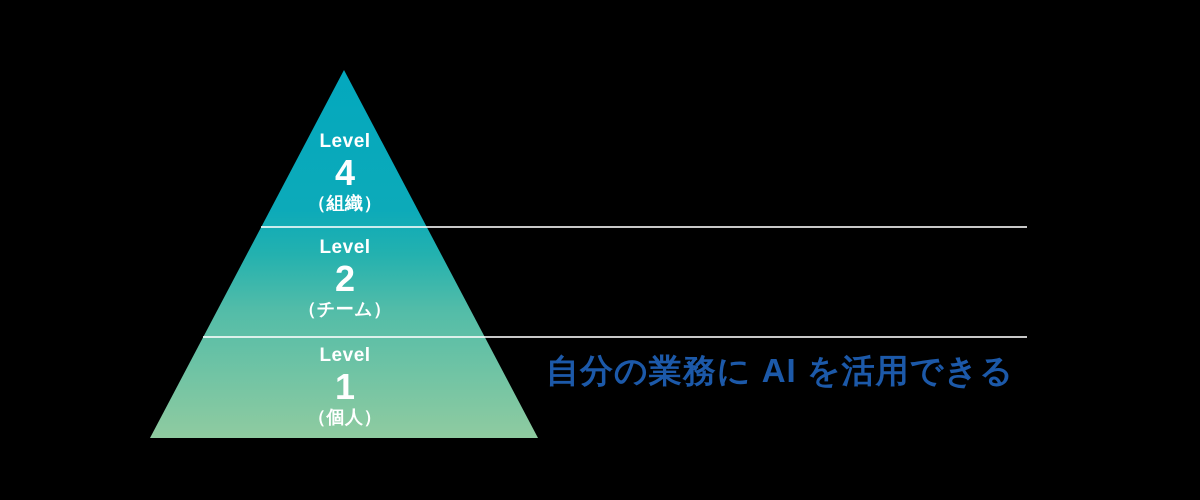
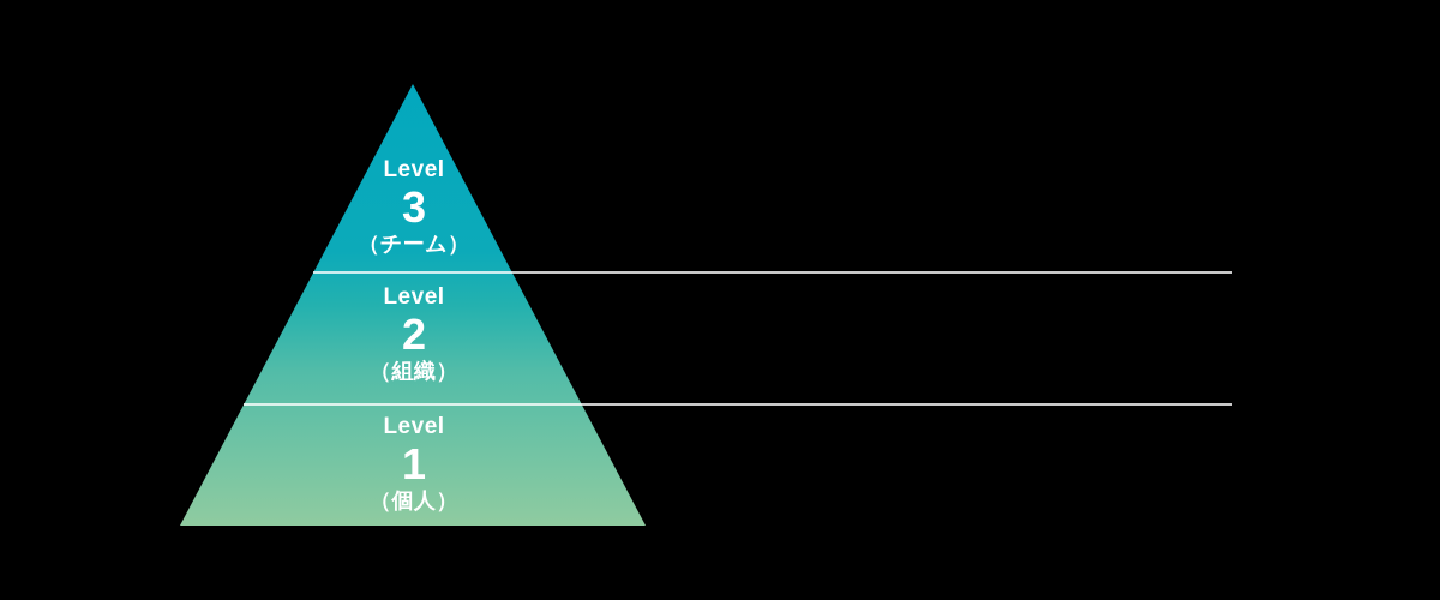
  Level
- 4
+ 3
- （組織）
+ （チーム）
  Level
  2
- （チーム）
+ （組織）
  Level
  1
  （個人）
- 自分の業務に AI を活用できる
